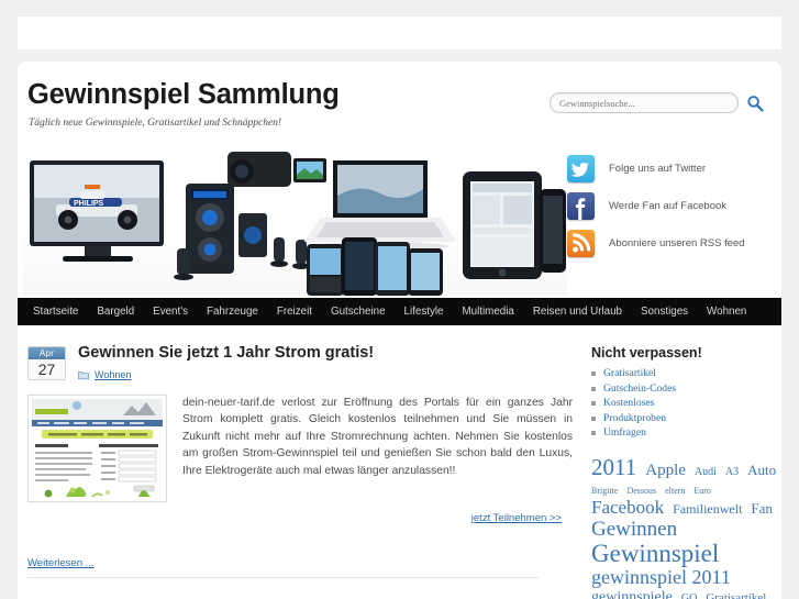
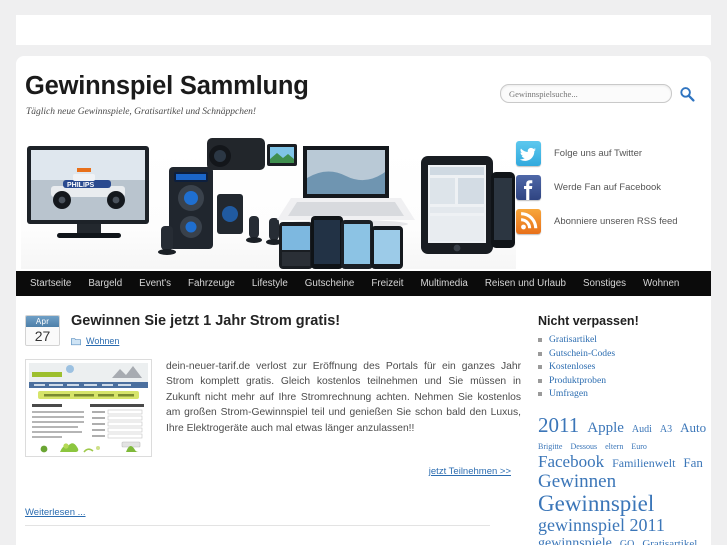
  Gewinnspiel Sammlung
  Täglich neue Gewinnspiele, Gratisartikel und Schnäppchen!
  Gewinnspielsuche...
  Folge uns auf Twitter
  Werde Fan auf Facebook
  Abonniere unseren RSS feed
  Startseite
  Bargeld
  Event's
  Fahrzeuge
- Freizeit
+ Lifestyle
  Gutscheine
- Lifestyle
+ Freizeit
  Multimedia
  Reisen und Urlaub
  Sonstiges
  Wohnen
  Apr
  27
  Gewinnen Sie jetzt 1 Jahr Strom gratis!
  Wohnen
  dein-neuer-tarif.de verlost zur Eröffnung des Portals für ein ganzes Jahr Strom komplett gratis. Gleich kostenlos teilnehmen und Sie müssen in Zukunft nicht mehr auf Ihre Stromrechnung achten. Nehmen Sie kostenlos am großen Strom-Gewinnspiel teil und genießen Sie schon bald den Luxus, Ihre Elektrogeräte auch mal etwas länger anzulassen!!
  jetzt Teilnehmen >>
  Weiterlesen ...
  Nicht verpassen!
  Gratisartikel
  Gutschein-Codes
  Kostenloses
  Produktproben
  Umfragen
  2011 Apple Audi A3 Auto Brigitte Dessous eltern Euro Facebook Familienwelt Fan Gewinnen Gewinnspiel gewinnspiel 2011 gewinnspiele Gratisartikel
